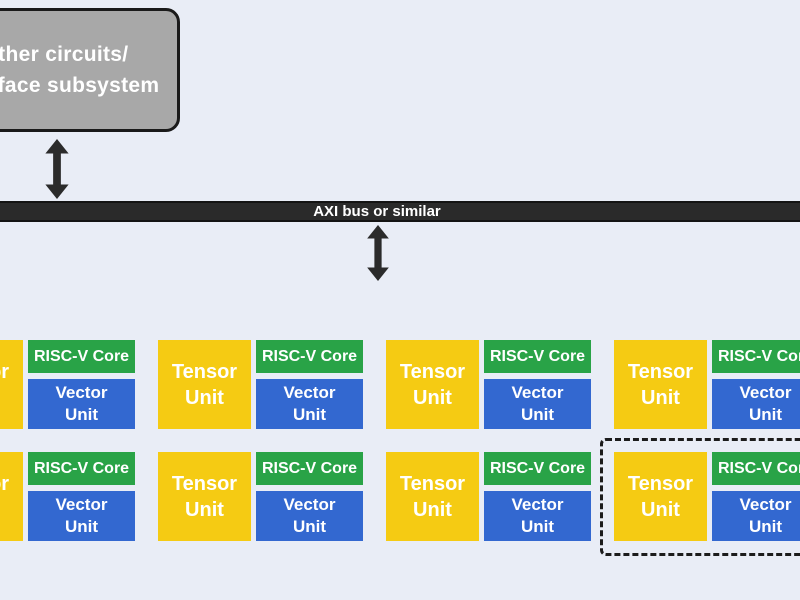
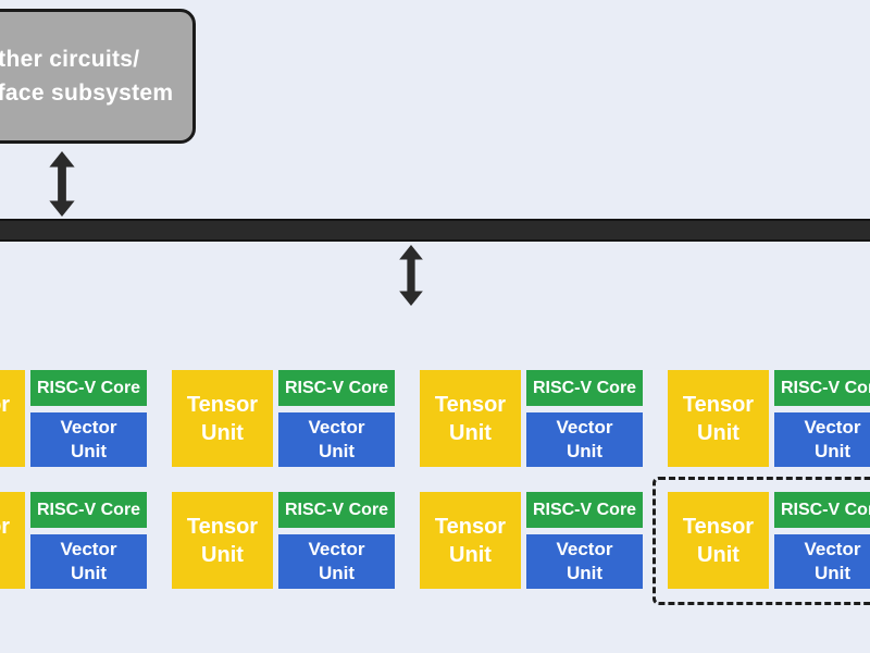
  ther circuits/
  face subsystem
- AXI bus or similar
  RISC-V Core
  Vector
  Unit
  Tensor
  Unit
  RISC-V Core
  Vector
  Unit
  Tensor
  Unit
  RISC-V Core
  Vector
  Unit
  Tensor
  Unit
  RISC-V Co
  Vector
  Unit
  RISC-V Core
  Vector
  Unit
  Tensor
  Unit
  RISC-V Core
  Vector
  Unit
  Tensor
  Unit
  RISC-V Core
  Vector
  Unit
  Tensor
  Unit
  RISC-V Co
  Vector
  Unit
